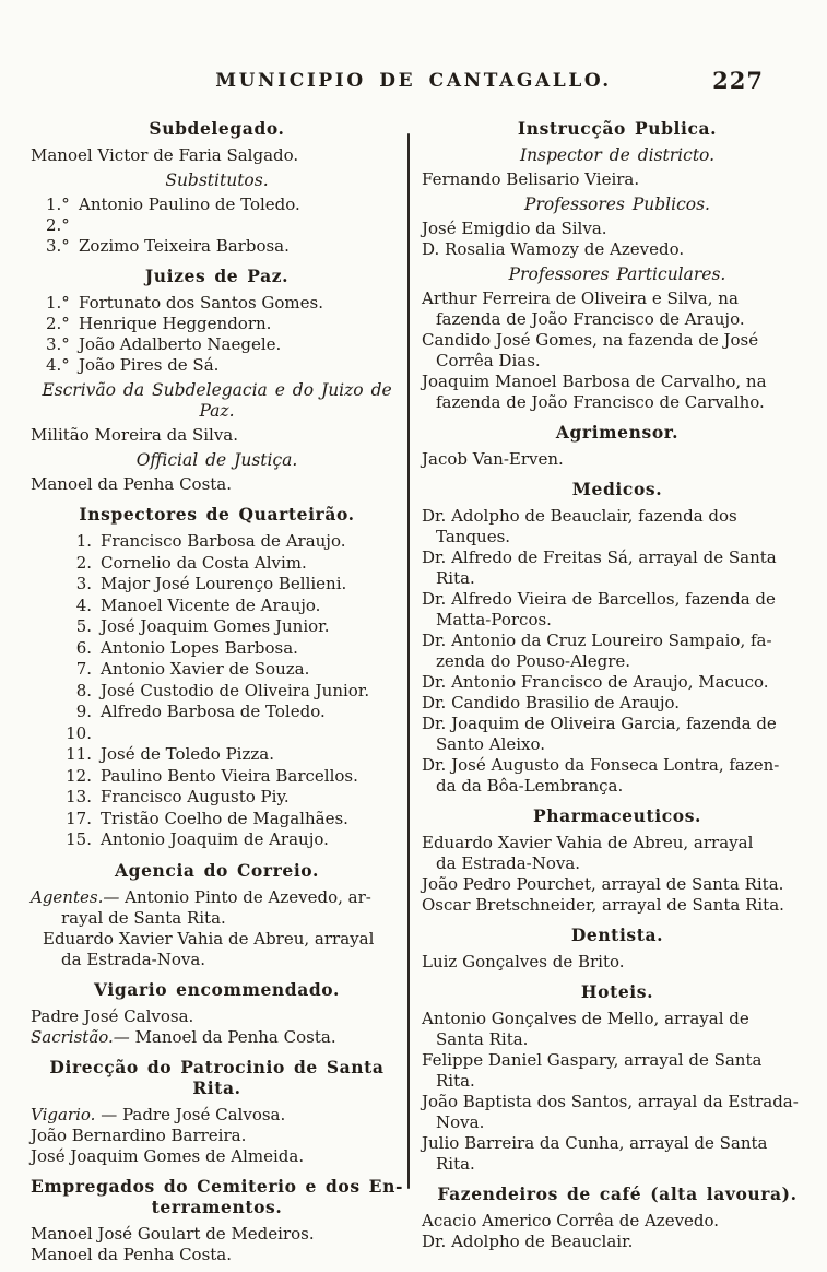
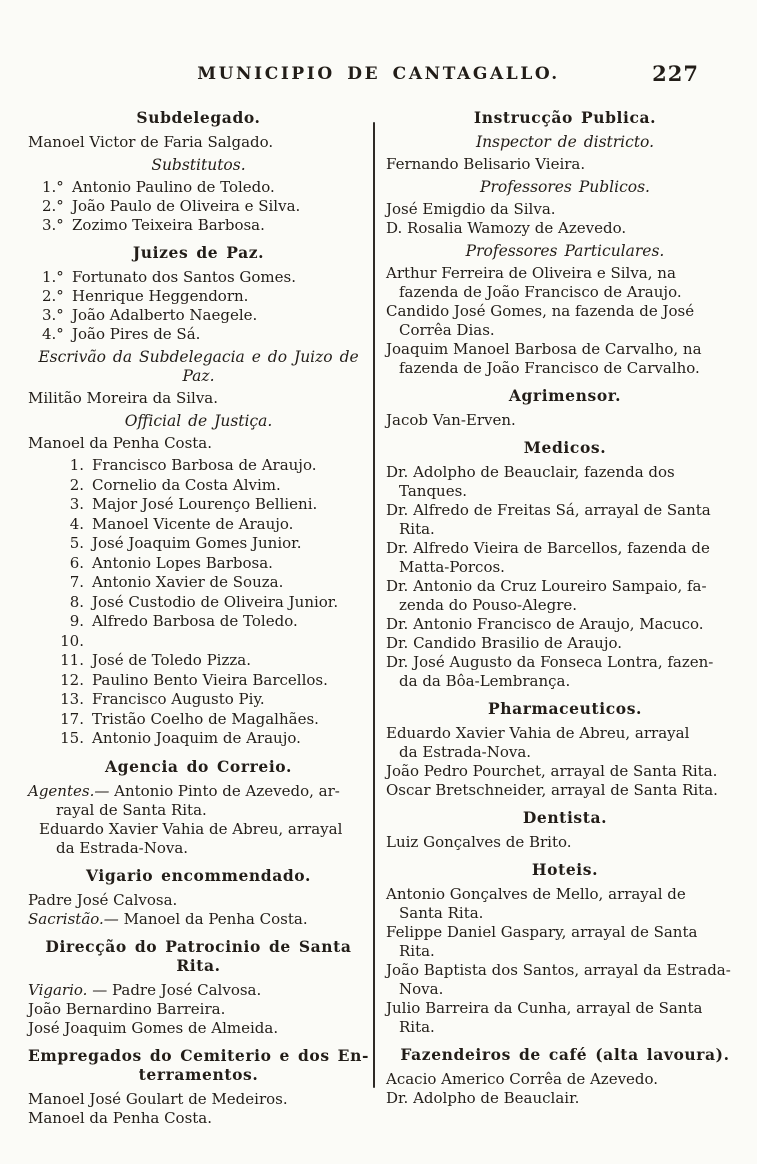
  MUNICIPIO DE CANTAGALLO.
  227
  Subdelegado.
  Manoel Victor de Faria Salgado.
  Substitutos.
  1.°
  Antonio Paulino de Toledo.
  2.°
+ João Paulo de Oliveira e Silva.
  3.°
  Zozimo Teixeira Barbosa.
  Juizes de Paz.
  1.°
  Fortunato dos Santos Gomes.
  2.°
  Henrique Heggendorn.
  3.°
  João Adalberto Naegele.
  4.°
  João Pires de Sá.
  Escrivão da Subdelegacia e do Juizo de Paz.
  Militão Moreira da Silva.
  Official de Justiça.
  Manoel da Penha Costa.
- Inspectores de Quarteirão.
  1.
  Francisco Barbosa de Araujo.
  2.
  Cornelio da Costa Alvim.
  3.
  Major José Lourenço Bellieni.
  4.
  Manoel Vicente de Araujo.
  5.
  José Joaquim Gomes Junior.
  6.
  Antonio Lopes Barbosa.
  7.
  Antonio Xavier de Souza.
  8.
  José Custodio de Oliveira Junior.
  9.
  Alfredo Barbosa de Toledo.
  10.
  11.
  José de Toledo Pizza.
  12.
  Paulino Bento Vieira Barcellos.
  13.
  Francisco Augusto Piy.
  17.
  Tristão Coelho de Magalhães.
  15.
  Antonio Joaquim de Araujo.
  Agencia do Correio.
  Agentes.— Antonio Pinto de Azevedo, ar-
  rayal de Santa Rita.
  Eduardo Xavier Vahia de Abreu, arrayal
  da Estrada-Nova.
  Vigario encommendado.
  Padre José Calvosa.
  Sacristão.— Manoel da Penha Costa.
  Direcção do Patrocinio de Santa Rita.
  Vigario. — Padre José Calvosa.
  João Bernardino Barreira.
  José Joaquim Gomes de Almeida.
  Empregados do Cemiterio e dos En-
  terramentos.
  Manoel José Goulart de Medeiros.
  Manoel da Penha Costa.
  Instrucção Publica.
  Inspector de districto.
  Fernando Belisario Vieira.
  Professores Publicos.
  José Emigdio da Silva.
  D. Rosalia Wamozy de Azevedo.
  Professores Particulares.
  Arthur Ferreira de Oliveira e Silva, na
  fazenda de João Francisco de Araujo.
  Candido José Gomes, na fazenda de José
  Corrêa Dias.
  Joaquim Manoel Barbosa de Carvalho, na
  fazenda de João Francisco de Carvalho.
  Agrimensor.
  Jacob Van-Erven.
  Medicos.
  Dr. Adolpho de Beauclair, fazenda dos
  Tanques.
  Dr. Alfredo de Freitas Sá, arrayal de Santa
  Rita.
  Dr. Alfredo Vieira de Barcellos, fazenda de
  Matta-Porcos.
  Dr. Antonio da Cruz Loureiro Sampaio, fa-
  zenda do Pouso-Alegre.
  Dr. Antonio Francisco de Araujo, Macuco.
  Dr. Candido Brasilio de Araujo.
- Dr. Joaquim de Oliveira Garcia, fazenda de
- Santo Aleixo.
  Dr. José Augusto da Fonseca Lontra, fazen-
  da da Bôa-Lembrança.
  Pharmaceuticos.
  Eduardo Xavier Vahia de Abreu, arrayal
  da Estrada-Nova.
  João Pedro Pourchet, arrayal de Santa Rita.
  Oscar Bretschneider, arrayal de Santa Rita.
  Dentista.
  Luiz Gonçalves de Brito.
  Hoteis.
  Antonio Gonçalves de Mello, arrayal de
  Santa Rita.
  Felippe Daniel Gaspary, arrayal de Santa
  Rita.
  João Baptista dos Santos, arrayal da Estrada-
  Nova.
  Julio Barreira da Cunha, arrayal de Santa
  Rita.
  Fazendeiros de café (alta lavoura).
  Acacio Americo Corrêa de Azevedo.
  Dr. Adolpho de Beauclair.
